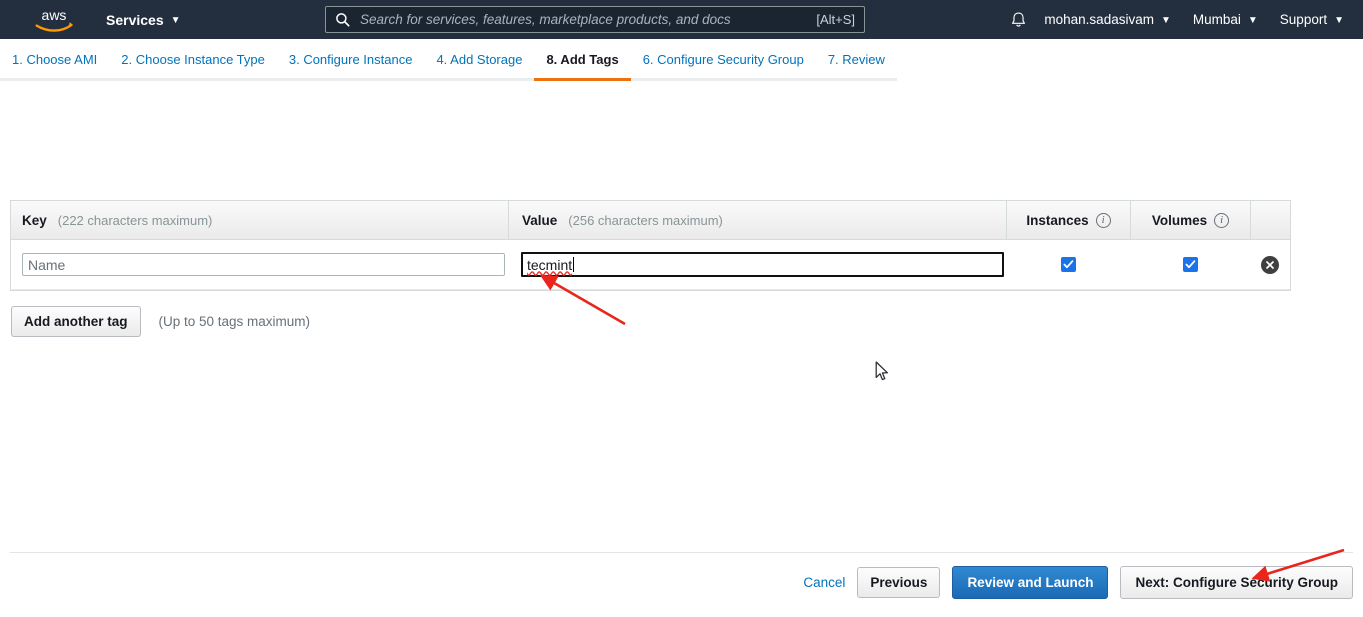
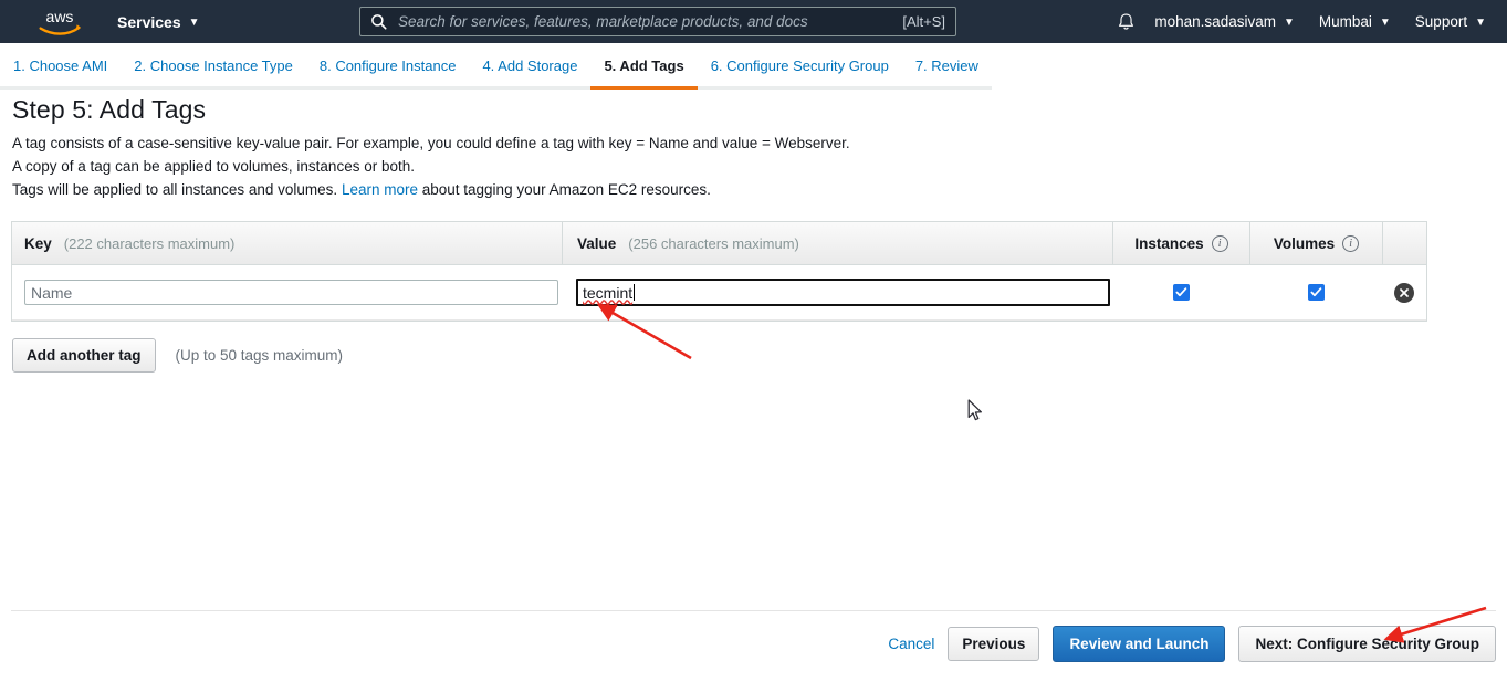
  aws
  Services
  ▼
  Search for services, features, marketplace products, and docs
  [Alt+S]
  mohan.sadasivam
  ▼
  Mumbai
  ▼
  Support
  ▼
  1. Choose AMI
  2. Choose Instance Type
- 3. Configure Instance
+ 8. Configure Instance
  4. Add Storage
- 8. Add Tags
+ 5. Add Tags
  6. Configure Security Group
  7. Review
+ Step 5: Add Tags
+ A tag consists of a case-sensitive key-value pair. For example, you could define a tag with key = Name and value = Webserver.
+ A copy of a tag can be applied to volumes, instances or both.
+ Tags will be applied to all instances and volumes. Learn more about tagging your Amazon EC2 resources.
  Key
  (222 characters maximum)
  Value
  (256 characters maximum)
  Instances
  i
  Volumes
  i
  Name
  tecmint
  Add another tag
  (Up to 50 tags maximum)
  Cancel
  Previous
  Review and Launch
  Next: Configure Security Group
